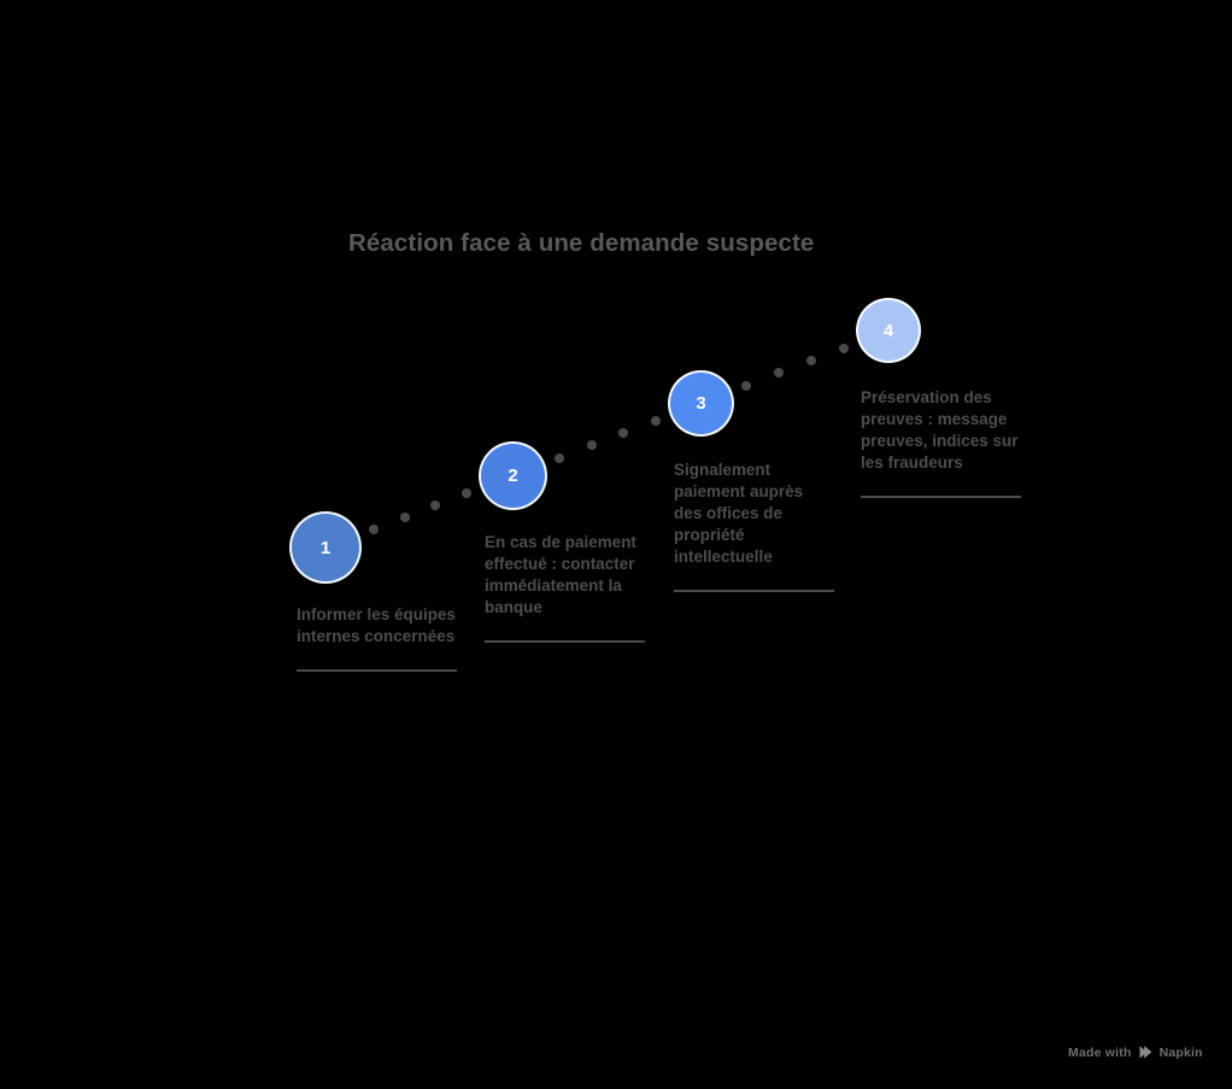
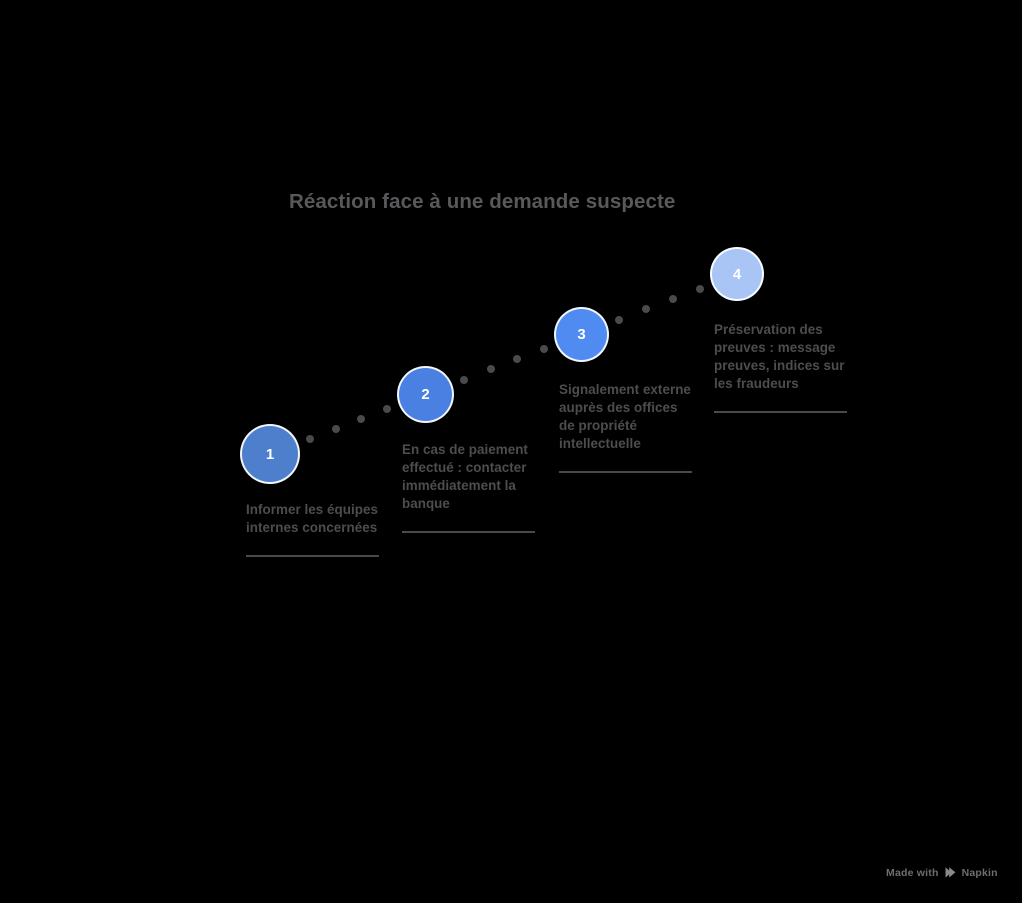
  Réaction face à une demande suspecte
  1
  Informer les équipes internes concernées
  2
  En cas de paiement effectué : contacter immédiatement la banque
  3
- Signalement paiement auprès des offices de propriété intellectuelle
+ Signalement externe auprès des offices de propriété intellectuelle
  4
  Préservation des preuves : message preuves, indices sur les fraudeurs
  Made with
  Napkin
